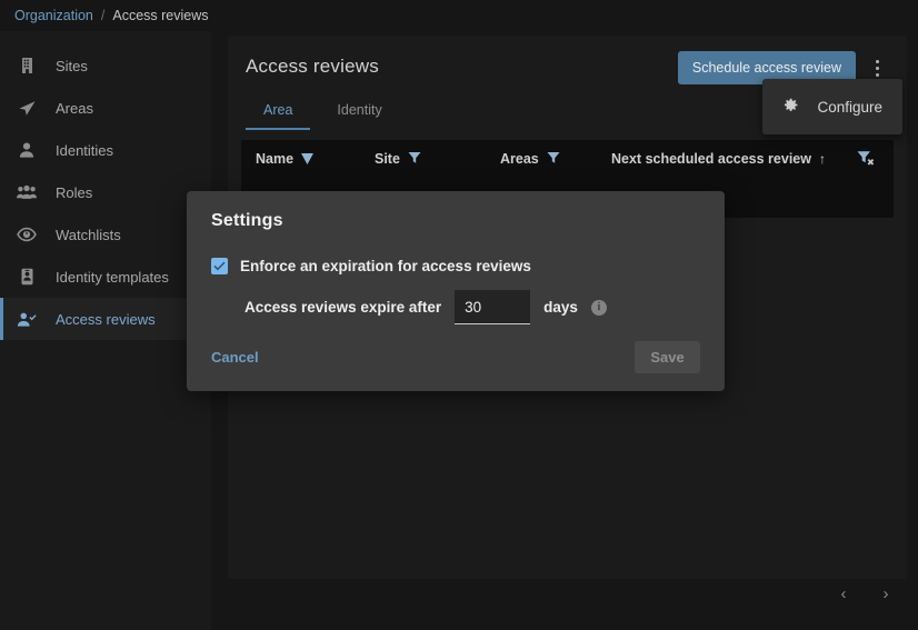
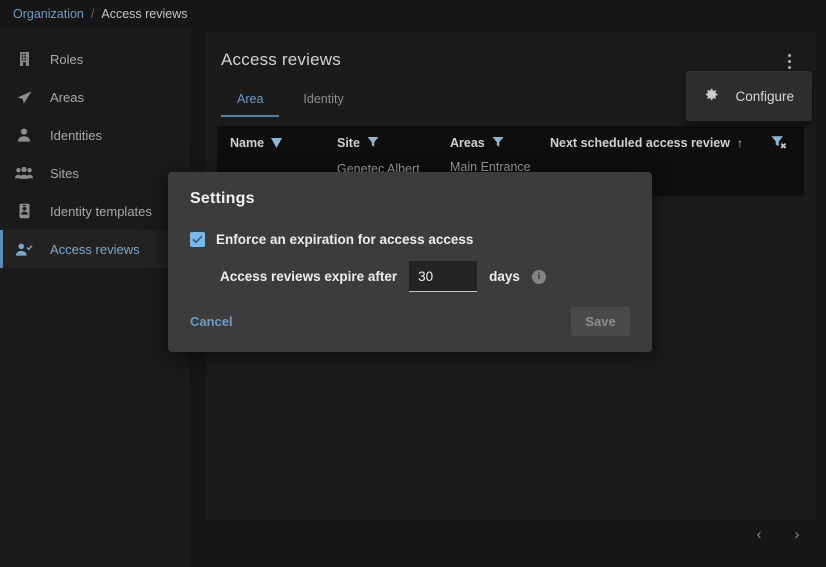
  Organization
  /
  Access reviews
- Sites
+ Roles
  Areas
  Identities
- Roles
+ Sites
- Watchlists
  Identity templates
  Access reviews
  Access reviews
- Schedule access review
  Area
  Identity
  Name
  Site
  Areas
  Next scheduled access review
  ↑
+ Genetec Albert
+ Main Entrance
  Configure
  ‹
  ›
  Settings
- Enforce an expiration for access reviews
+ Enforce an expiration for access access
  Access reviews expire after
  30
  days
  i
  Cancel
  Save
